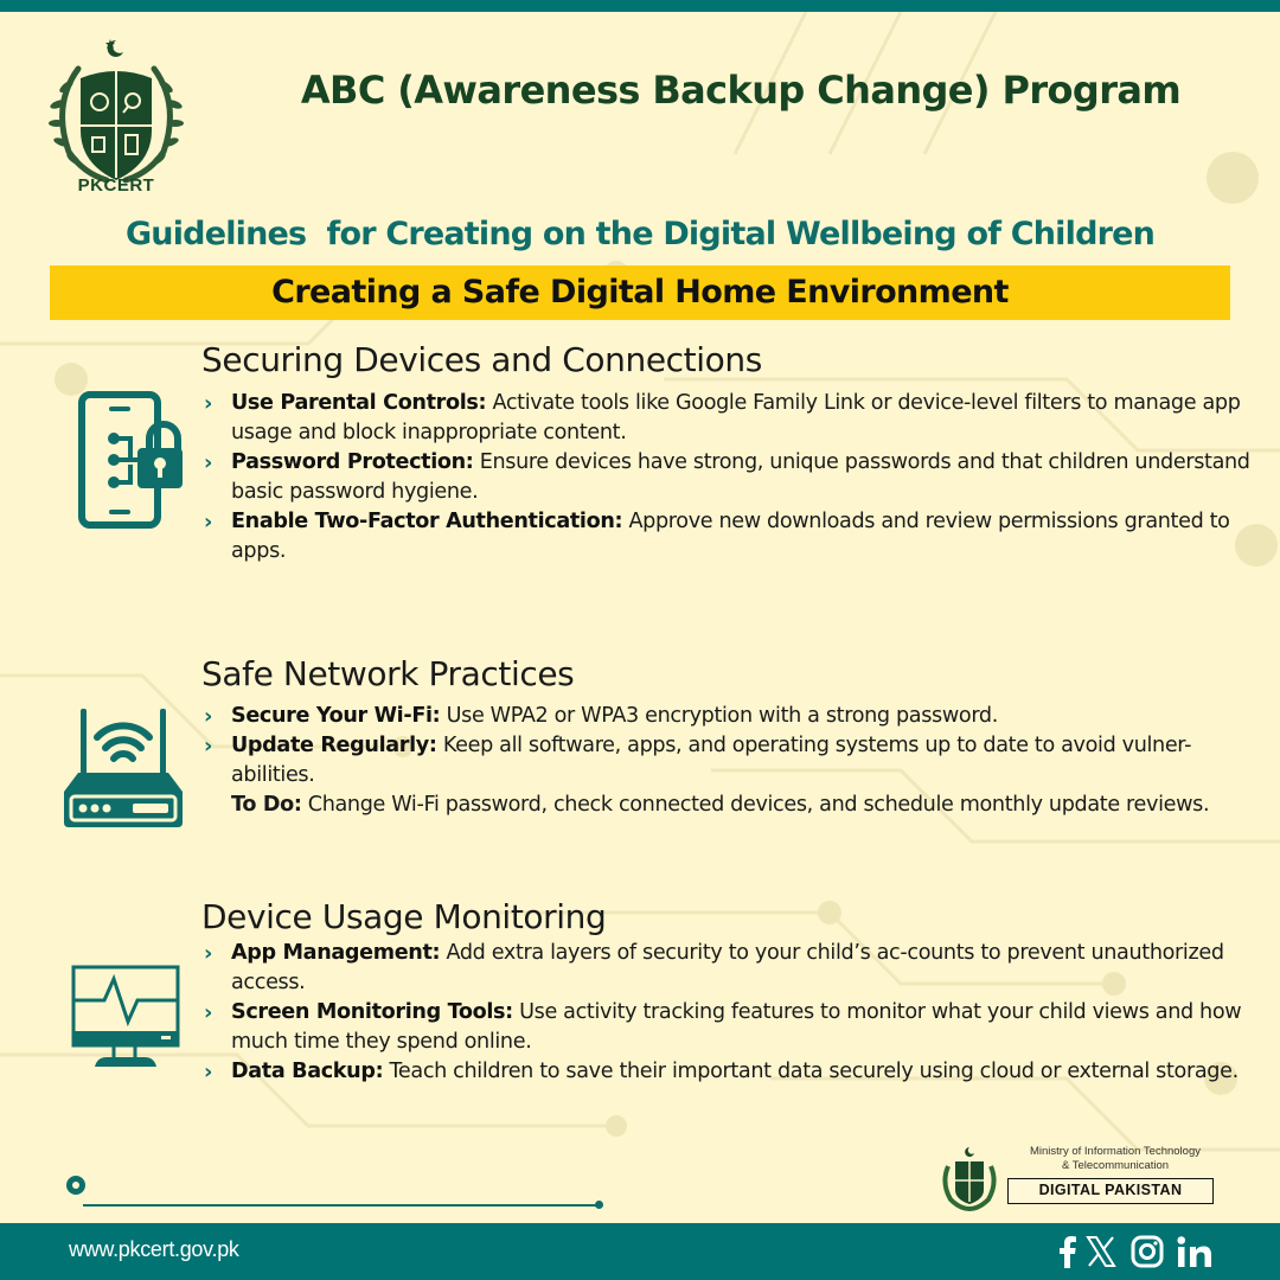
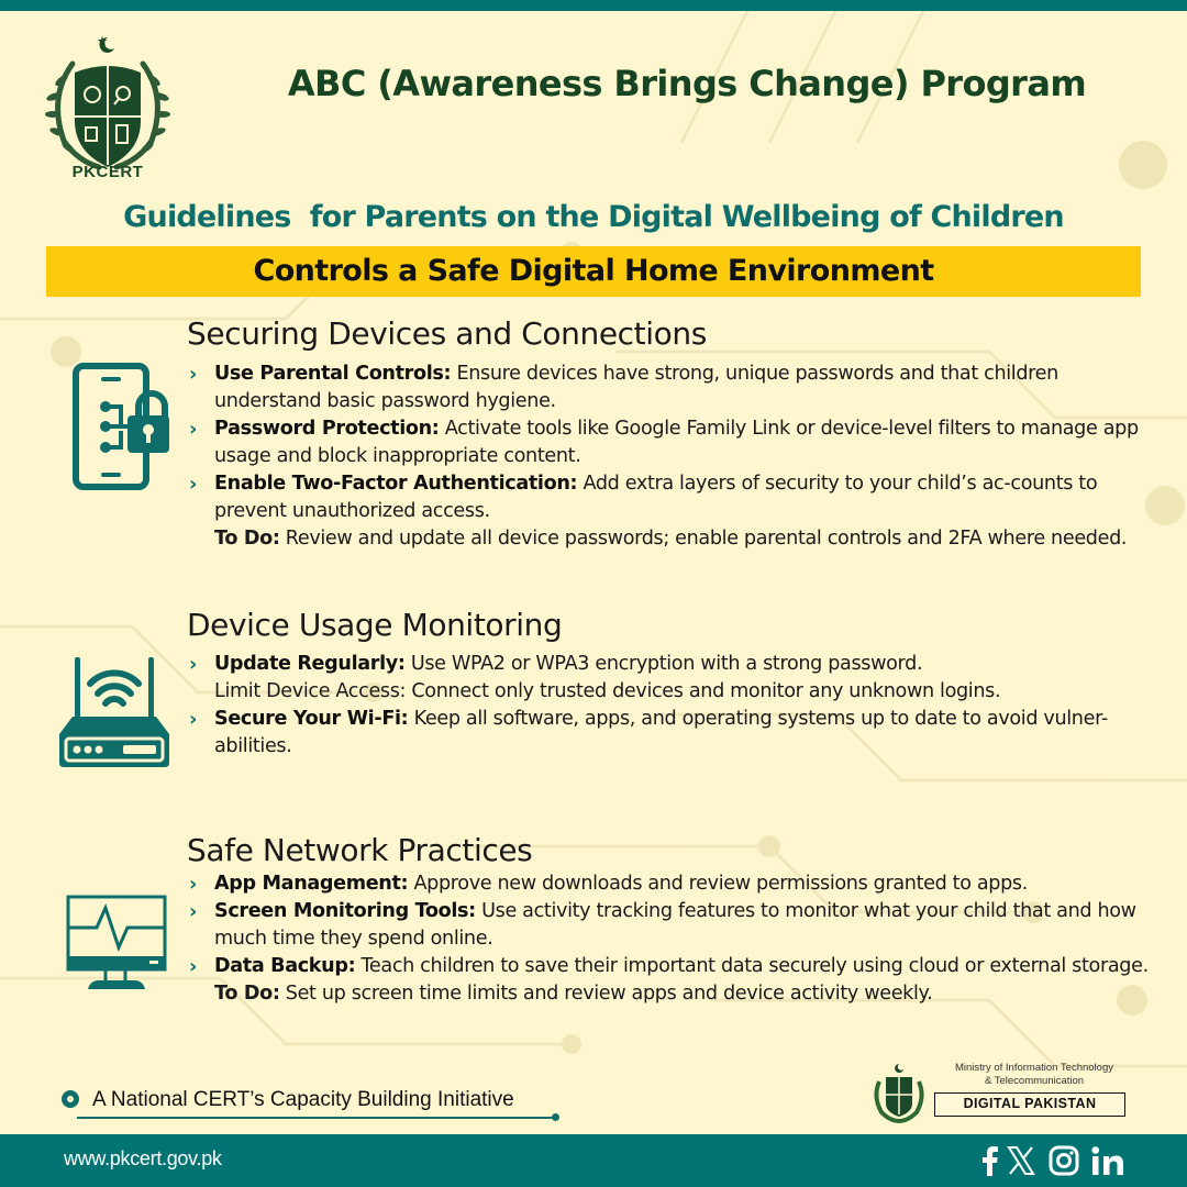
  PKCERT
- ABC (Awareness Backup Change) Program
+ ABC (Awareness Brings Change) Program
- Guidelines for Creating on the Digital Wellbeing of Children
+ Guidelines for Parents on the Digital Wellbeing of Children
- Creating a Safe Digital Home Environment
+ Controls a Safe Digital Home Environment
  Securing Devices and Connections
  ›
- Use Parental Controls: Activate tools like Google Family Link or device-level filters to manage app usage and block inappropriate content.
+ Use Parental Controls: Ensure devices have strong, unique passwords and that children understand basic password hygiene.
  ›
- Password Protection: Ensure devices have strong, unique passwords and that children understand basic password hygiene.
+ Password Protection: Activate tools like Google Family Link or device-level filters to manage app usage and block inappropriate content.
  ›
- Enable Two-Factor Authentication: Approve new downloads and review permissions granted to apps.
+ Enable Two-Factor Authentication: Add extra layers of security to your child’s ac-counts to prevent unauthorized access.
+ To Do: Review and update all device passwords; enable parental controls and 2FA where needed.
- Safe Network Practices
+ Device Usage Monitoring
  ›
- Secure Your Wi-Fi: Use WPA2 or WPA3 encryption with a strong password.
+ Update Regularly: Use WPA2 or WPA3 encryption with a strong password.
+ Limit Device Access: Connect only trusted devices and monitor any unknown logins.
  ›
- Update Regularly: Keep all software, apps, and operating systems up to date to avoid vulner-abilities.
+ Secure Your Wi-Fi: Keep all software, apps, and operating systems up to date to avoid vulner-abilities.
- To Do: Change Wi-Fi password, check connected devices, and schedule monthly update reviews.
- Device Usage Monitoring
+ Safe Network Practices
  ›
- App Management: Add extra layers of security to your child’s ac-counts to prevent unauthorized access.
+ App Management: Approve new downloads and review permissions granted to apps.
  ›
- Screen Monitoring Tools: Use activity tracking features to monitor what your child views and how much time they spend online.
+ Screen Monitoring Tools: Use activity tracking features to monitor what your child that and how much time they spend online.
  ›
  Data Backup: Teach children to save their important data securely using cloud or external storage.
+ To Do: Set up screen time limits and review apps and device activity weekly.
+ A National CERT’s Capacity Building Initiative
  Ministry of Information Technology
  & Telecommunication
  DIGITAL PAKISTAN
  www.pkcert.gov.pk
